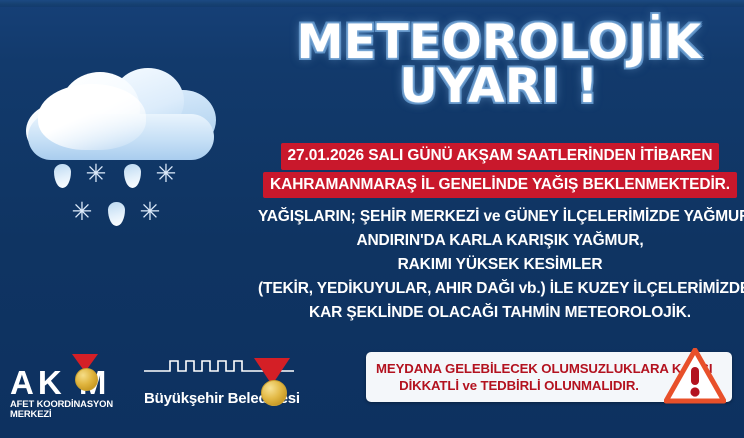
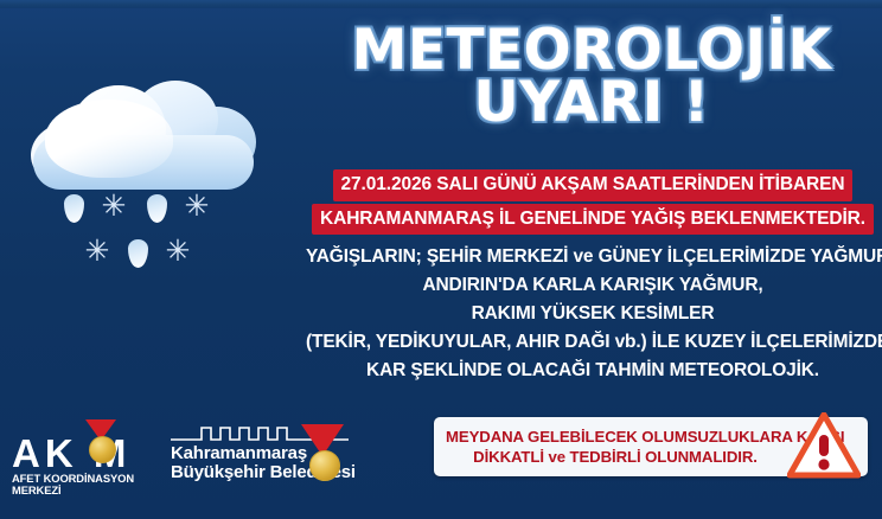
  ✳
  ✳
  ✳
  ✳
  METEOROLOJİK
  UYARI !
  27.01.2026 SALI GÜNÜ AKŞAM SAATLERİNDEN İTİBAREN
  KAHRAMANMARAŞ İL GENELİNDE YAĞIŞ BEKLENMEKTEDİR.
  YAĞIŞLARIN; ŞEHİR MERKEZİ ve GÜNEY İLÇELERİMİZDE YAĞMU
  ANDIRIN'DA KARLA KARIŞIK YAĞMUR,
  RAKIMI YÜKSEK KESİMLER
  (TEKİR, YEDİKUYULAR, AHIR DAĞI vb.) İLE KUZEY İLÇELERİMİZD
  KAR ŞEKLİNDE OLACAĞI TAHMİN METEOROLOJİK.
  MEYDANA GELEBİLECEK OLUMSUZLUKLAR
  DİKKATLİ ve TEDBİRLİ OLUNMALIDIR.
  AFET KOORDİNASYON MERKEZİ
+ Kahramanmaraş
  Büyükşehir Belesi
